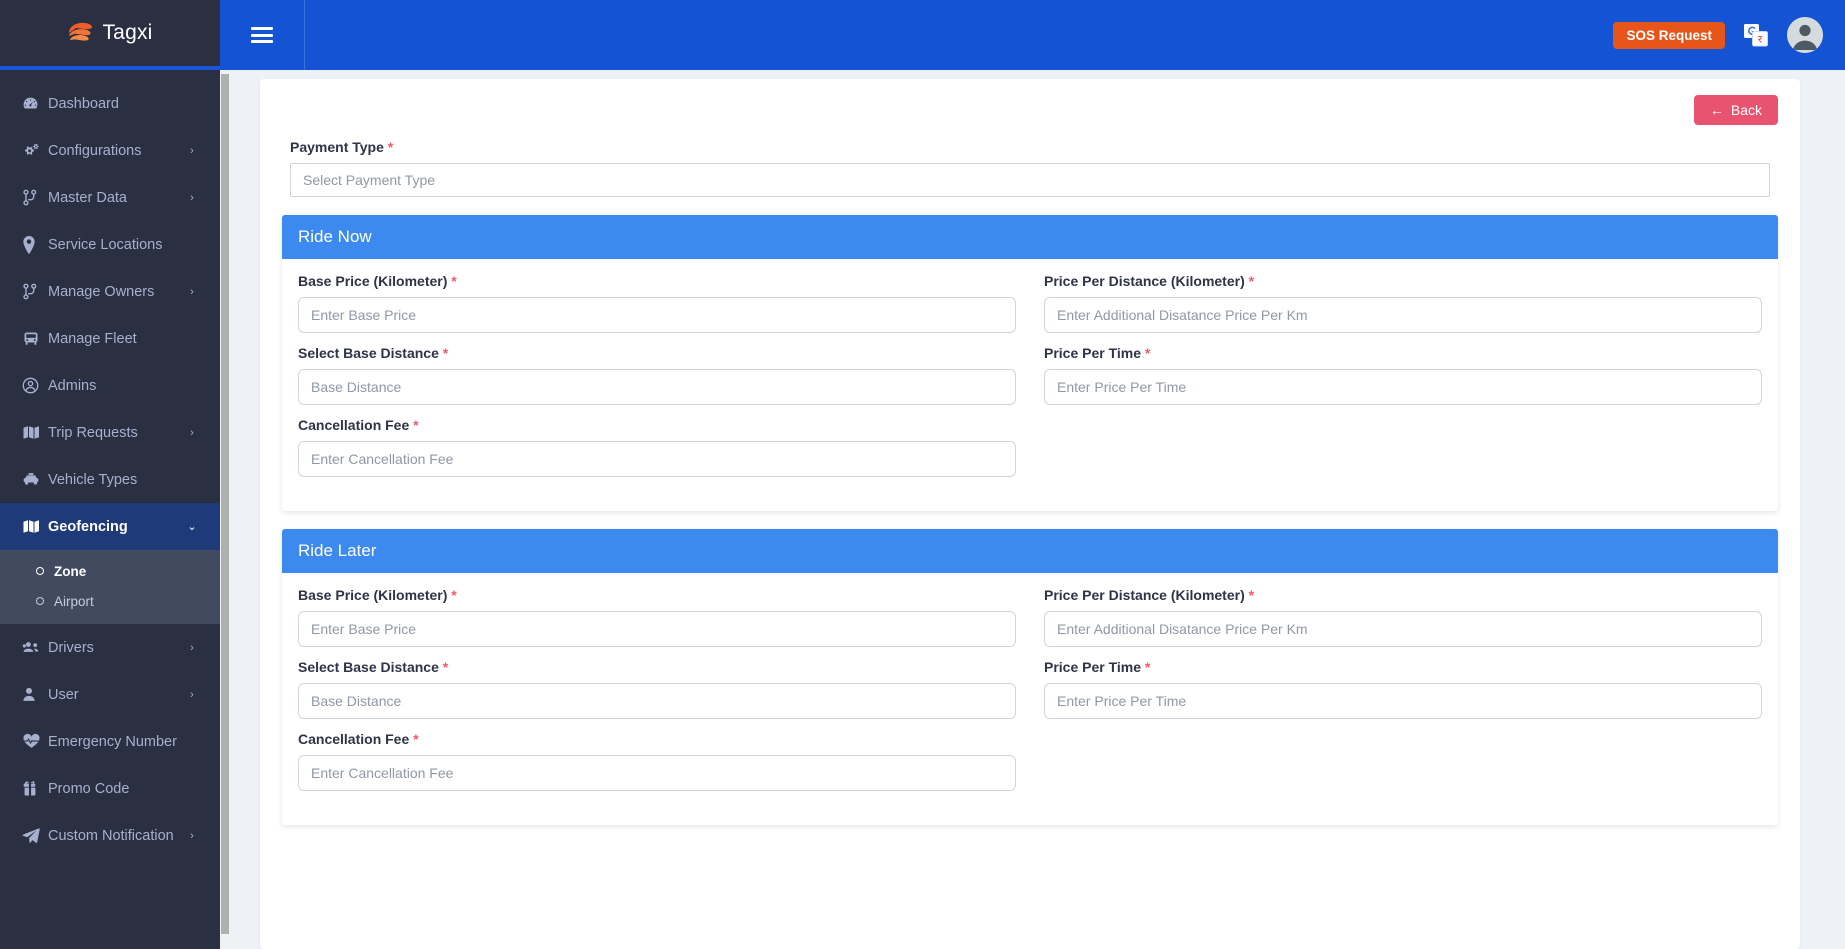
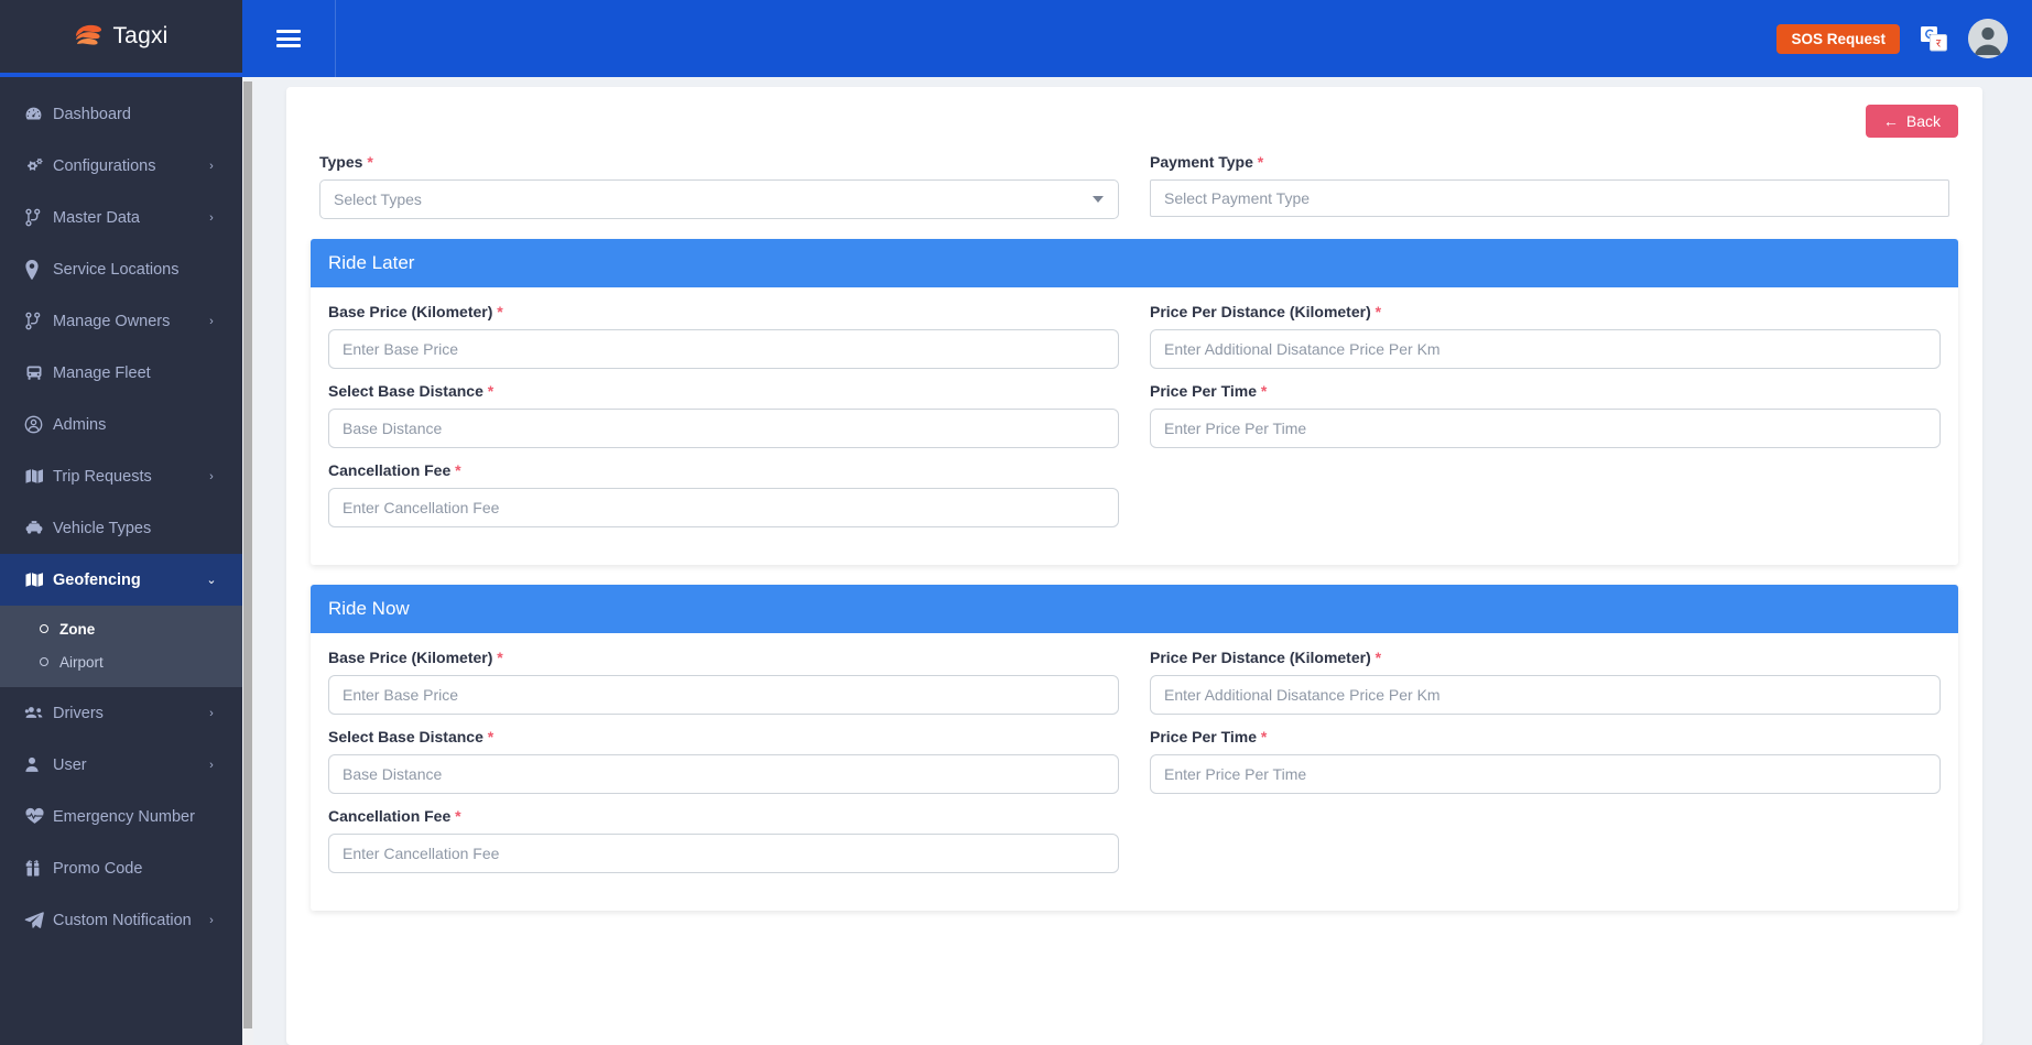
  Tagxi
  Dashboard
  Configurations
  ›
  Master Data
  ›
  Service Locations
  Manage Owners
  ›
  Manage Fleet
  Admins
  Trip Requests
  ›
  Vehicle Types
  Geofencing
  ⌄
  Zone
  Airport
  Drivers
  ›
  User
  ›
  Emergency Number
  Promo Code
  Custom Notification
  ›
  SOS Request
  र
  ←
  Back
+ Types *
+ Select Types
  Payment Type *
  Select Payment Type
- Ride Now
+ Ride Later
  Base Price (Kilometer) *
  Enter Base Price
  Price Per Distance (Kilometer) *
  Enter Additional Disatance Price Per Km
  Select Base Distance *
  Base Distance
  Price Per Time *
  Enter Price Per Time
  Cancellation Fee *
  Enter Cancellation Fee
- Ride Later
+ Ride Now
  Base Price (Kilometer) *
  Enter Base Price
  Price Per Distance (Kilometer) *
  Enter Additional Disatance Price Per Km
  Select Base Distance *
  Base Distance
  Price Per Time *
  Enter Price Per Time
  Cancellation Fee *
  Enter Cancellation Fee
